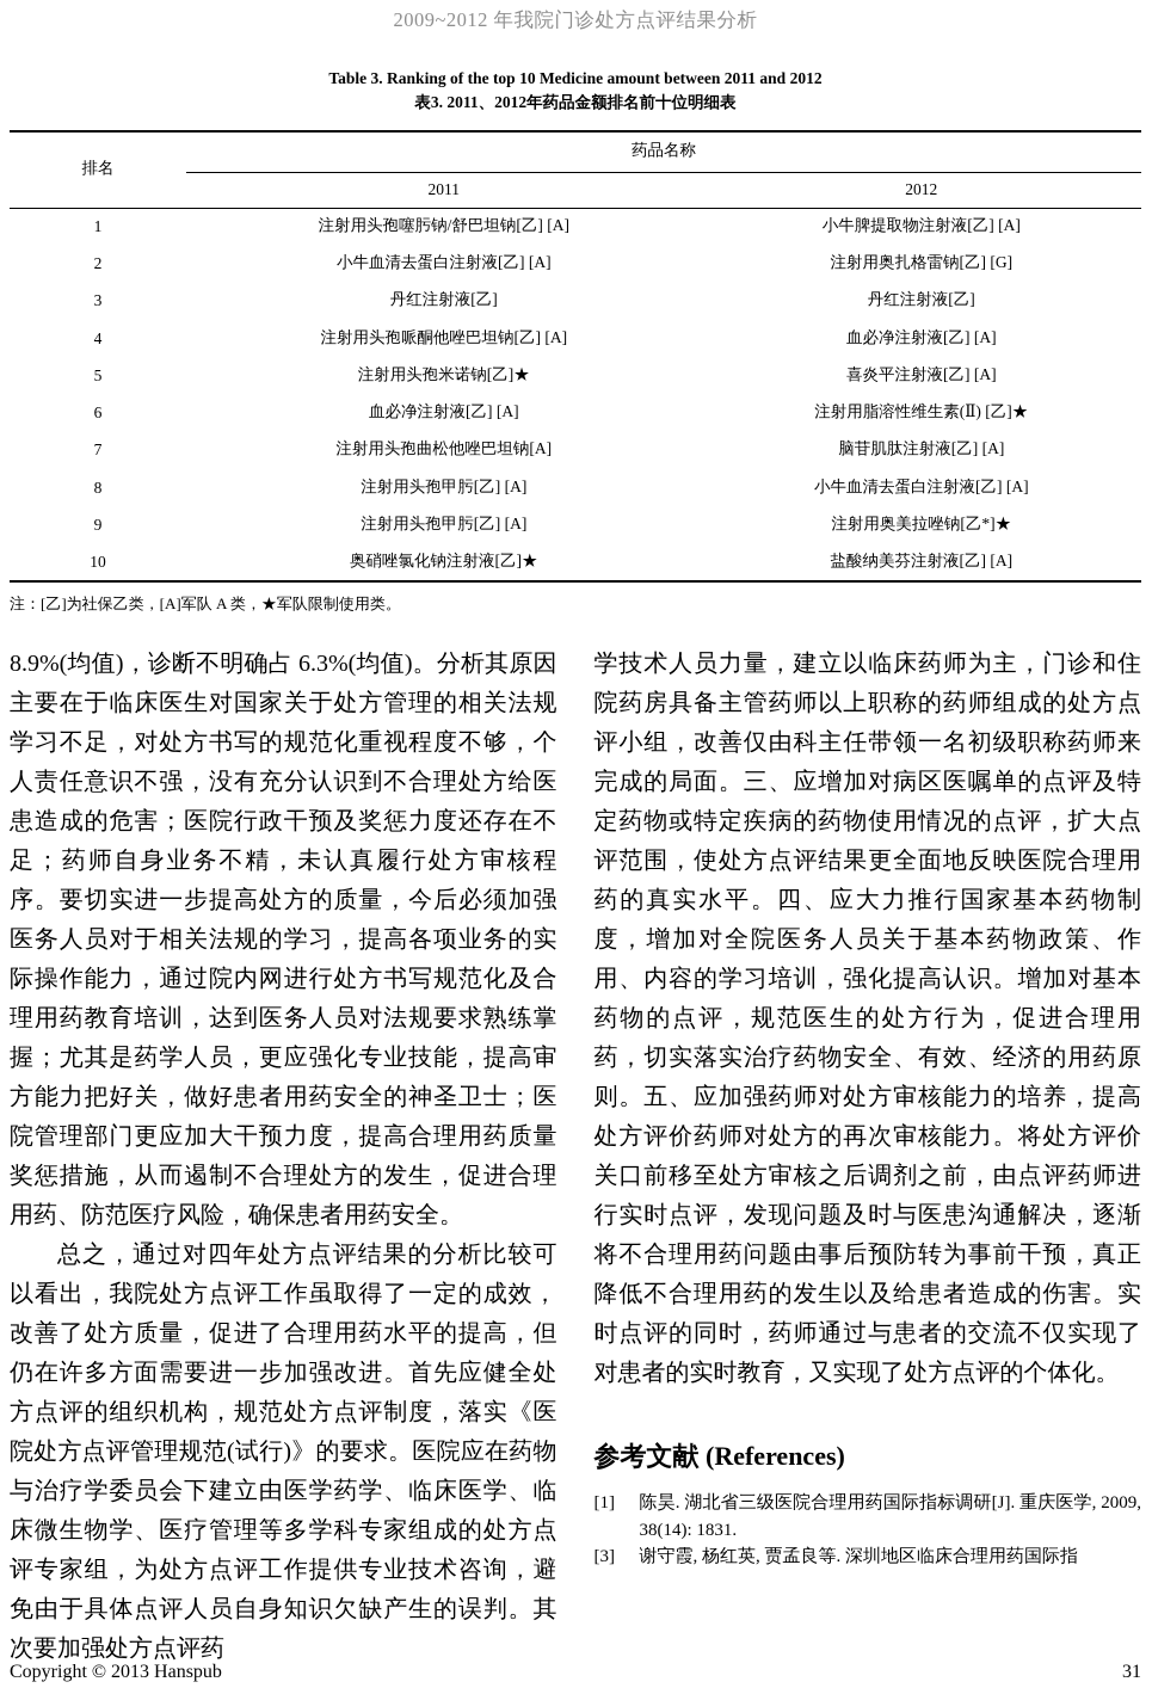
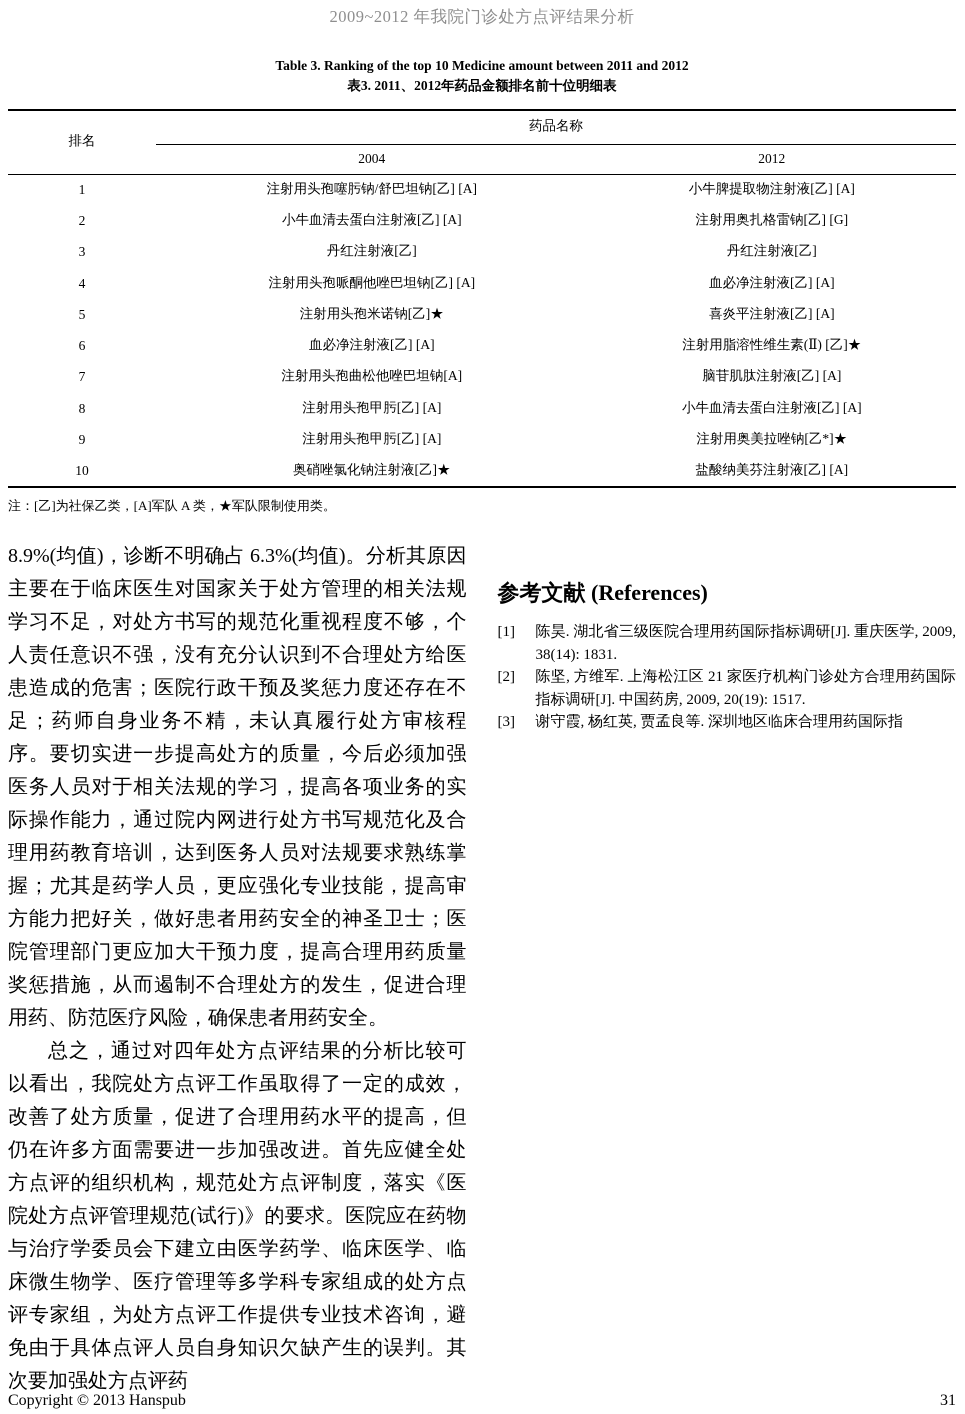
  2009~2012 年我院门诊处方点评结果分析
  Table 3. Ranking of the top 10 Medicine amount between 2011 and 2012
  表3. 2011、2012年药品金额排名前十位明细表
  排名	药品名称
- 2011	2012
+ 2004	2012
  1	注射用头孢噻肟钠/舒巴坦钠[乙] [A]	小牛脾提取物注射液[乙] [A]
  2	小牛血清去蛋白注射液[乙] [A]	注射用奥扎格雷钠[乙] [G]
  3	丹红注射液[乙]	丹红注射液[乙]
  4	注射用头孢哌酮他唑巴坦钠[乙] [A]	血必净注射液[乙] [A]
  5	注射用头孢米诺钠[乙]★	喜炎平注射液[乙] [A]
  6	血必净注射液[乙] [A]	注射用脂溶性维生素(Ⅱ) [乙]★
  7	注射用头孢曲松他唑巴坦钠[A]	脑苷肌肽注射液[乙] [A]
  8	注射用头孢甲肟[乙] [A]	小牛血清去蛋白注射液[乙] [A]
  9	注射用头孢甲肟[乙] [A]	注射用奥美拉唑钠[乙*]★
  10	奥硝唑氯化钠注射液[乙]★	盐酸纳美芬注射液[乙] [A]
  注：[乙]为社保乙类，[A]军队 A 类，★军队限制使用类。
  8.9%(均值)，诊断不明确占 6.3%(均值)。分析其原因主要在于临床医生对国家关于处方管理的相关法规学习不足，对处方书写的规范化重视程度不够，个人责任意识不强，没有充分认识到不合理处方给医患造成的危害；医院行政干预及奖惩力度还存在不足；药师自身业务不精，未认真履行处方审核程序。要切实进一步提高处方的质量，今后必须加强医务人员对于相关法规的学习，提高各项业务的实际操作能力，通过院内网进行处方书写规范化及合理用药教育培训，达到医务人员对法规要求熟练掌握；尤其是药学人员，更应强化专业技能，提高审方能力把好关，做好患者用药安全的神圣卫士；医院管理部门更应加大干预力度，提高合理用药质量奖惩措施，从而遏制不合理处方的发生，促进合理用药、防范医疗风险，确保患者用药安全。
  总之，通过对四年处方点评结果的分析比较可以看出，我院处方点评工作虽取得了一定的成效，改善了处方质量，促进了合理用药水平的提高，但仍在许多方面需要进一步加强改进。首先应健全处方点评的组织机构，规范处方点评制度，落实《医院处方点评管理规范(试行)》的要求。医院应在药物与治疗学委员会下建立由医学药学、临床医学、临床微生物学、医疗管理等多学科专家组成的处方点评专家组，为处方点评工作提供专业技术咨询，避免由于具体点评人员自身知识欠缺产生的误判。其次要加强处方点评药
- 学技术人员力量，建立以临床药师为主，门诊和住院药房具备主管药师以上职称的药师组成的处方点评小组，改善仅由科主任带领一名初级职称药师来完成的局面。三、应增加对病区医嘱单的点评及特定药物或特定疾病的药物使用情况的点评，扩大点评范围，使处方点评结果更全面地反映医院合理用药的真实水平。四、应大力推行国家基本药物制度，增加对全院医务人员关于基本药物政策、作用、内容的学习培训，强化提高认识。增加对基本药物的点评，规范医生的处方行为，促进合理用药，切实落实治疗药物安全、有效、经济的用药原则。五、应加强药师对处方审核能力的培养，提高处方评价药师对处方的再次审核能力。将处方评价关口前移至处方审核之后调剂之前，由点评药师进行实时点评，发现问题及时与医患沟通解决，逐渐将不合理用药问题由事后预防转为事前干预，真正降低不合理用药的发生以及给患者造成的伤害。实时点评的同时，药师通过与患者的交流不仅实现了对患者的实时教育，又实现了处方点评的个体化。
  参考文献 (References)
  [1]
  陈昊. 湖北省三级医院合理用药国际指标调研[J]. 重庆医学, 2009, 38(14): 1831.
+ [2]
+ 陈坚, 方维军. 上海松江区 21 家医疗机构门诊处方合理用药国际指标调研[J]. 中国药房, 2009, 20(19): 1517.
  [3]
  谢守霞, 杨红英, 贾孟良等. 深圳地区临床合理用药国际指
  Copyright © 2013 Hanspub
  31
